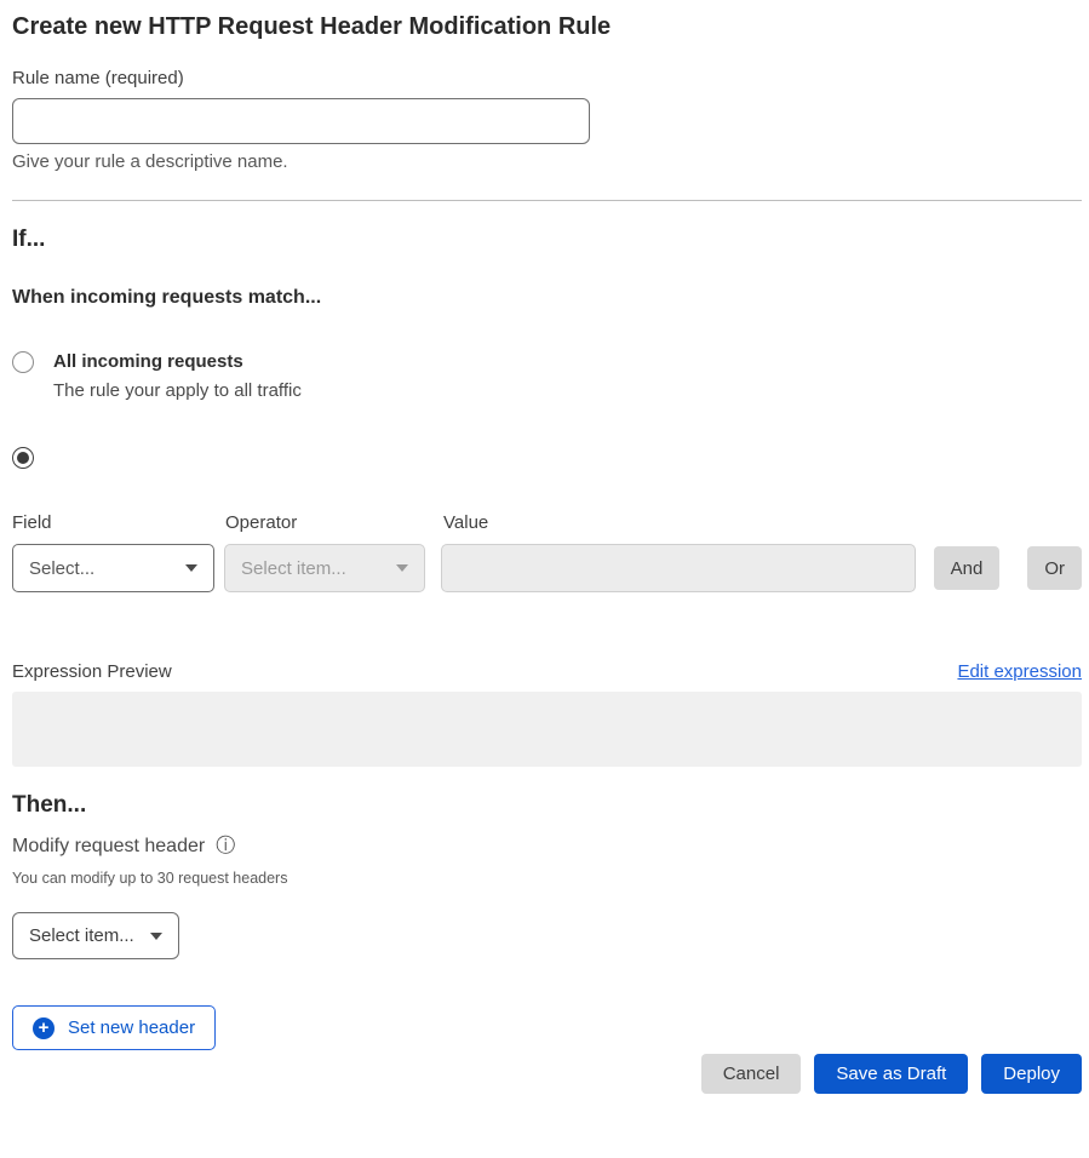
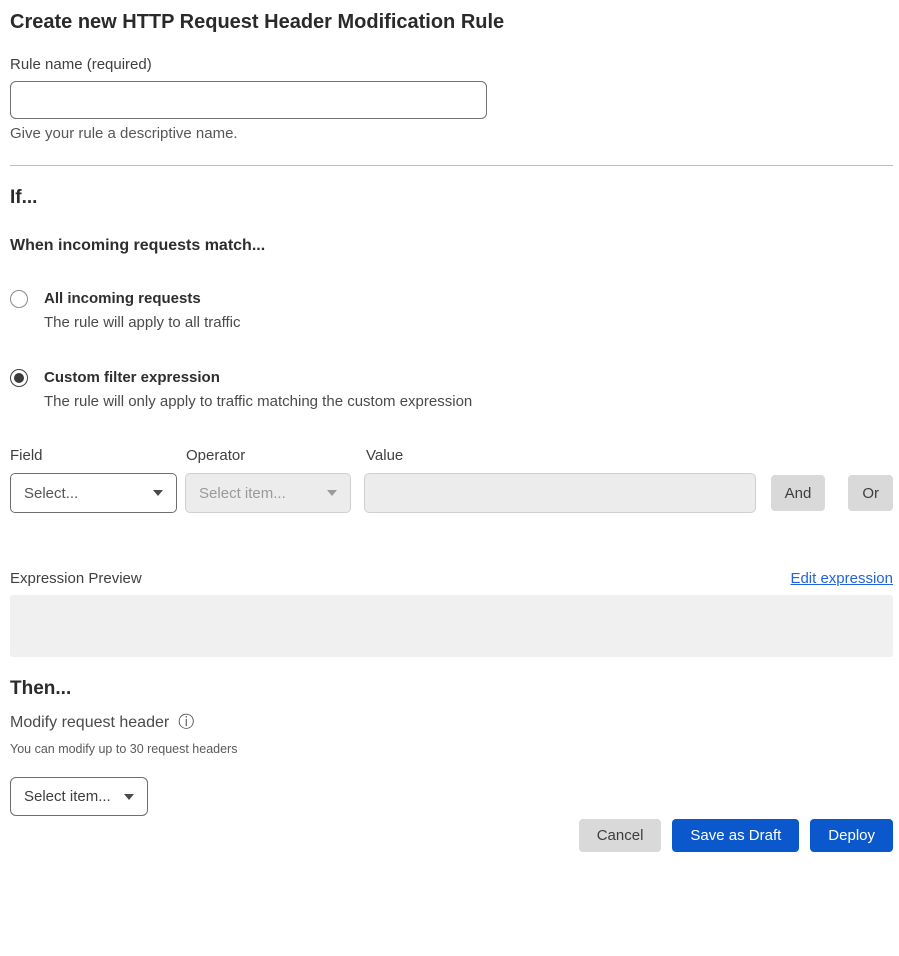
  Create new HTTP Request Header Modification Rule
  Rule name (required)
  Give your rule a descriptive name.
  If...
  When incoming requests match...
  All incoming requests
- The rule your apply to all traffic
+ The rule will apply to all traffic
+ Custom filter expression
+ The rule will only apply to traffic matching the custom expression
  Field
  Operator
  Value
  Select...
  Select item...
  And
  Or
  Expression Preview
  Edit expression
  Then...
  Modify request header
  ⓘ
  You can modify up to 30 request headers
  Select item...
- +
- Set new header
  Cancel
  Save as Draft
  Deploy
